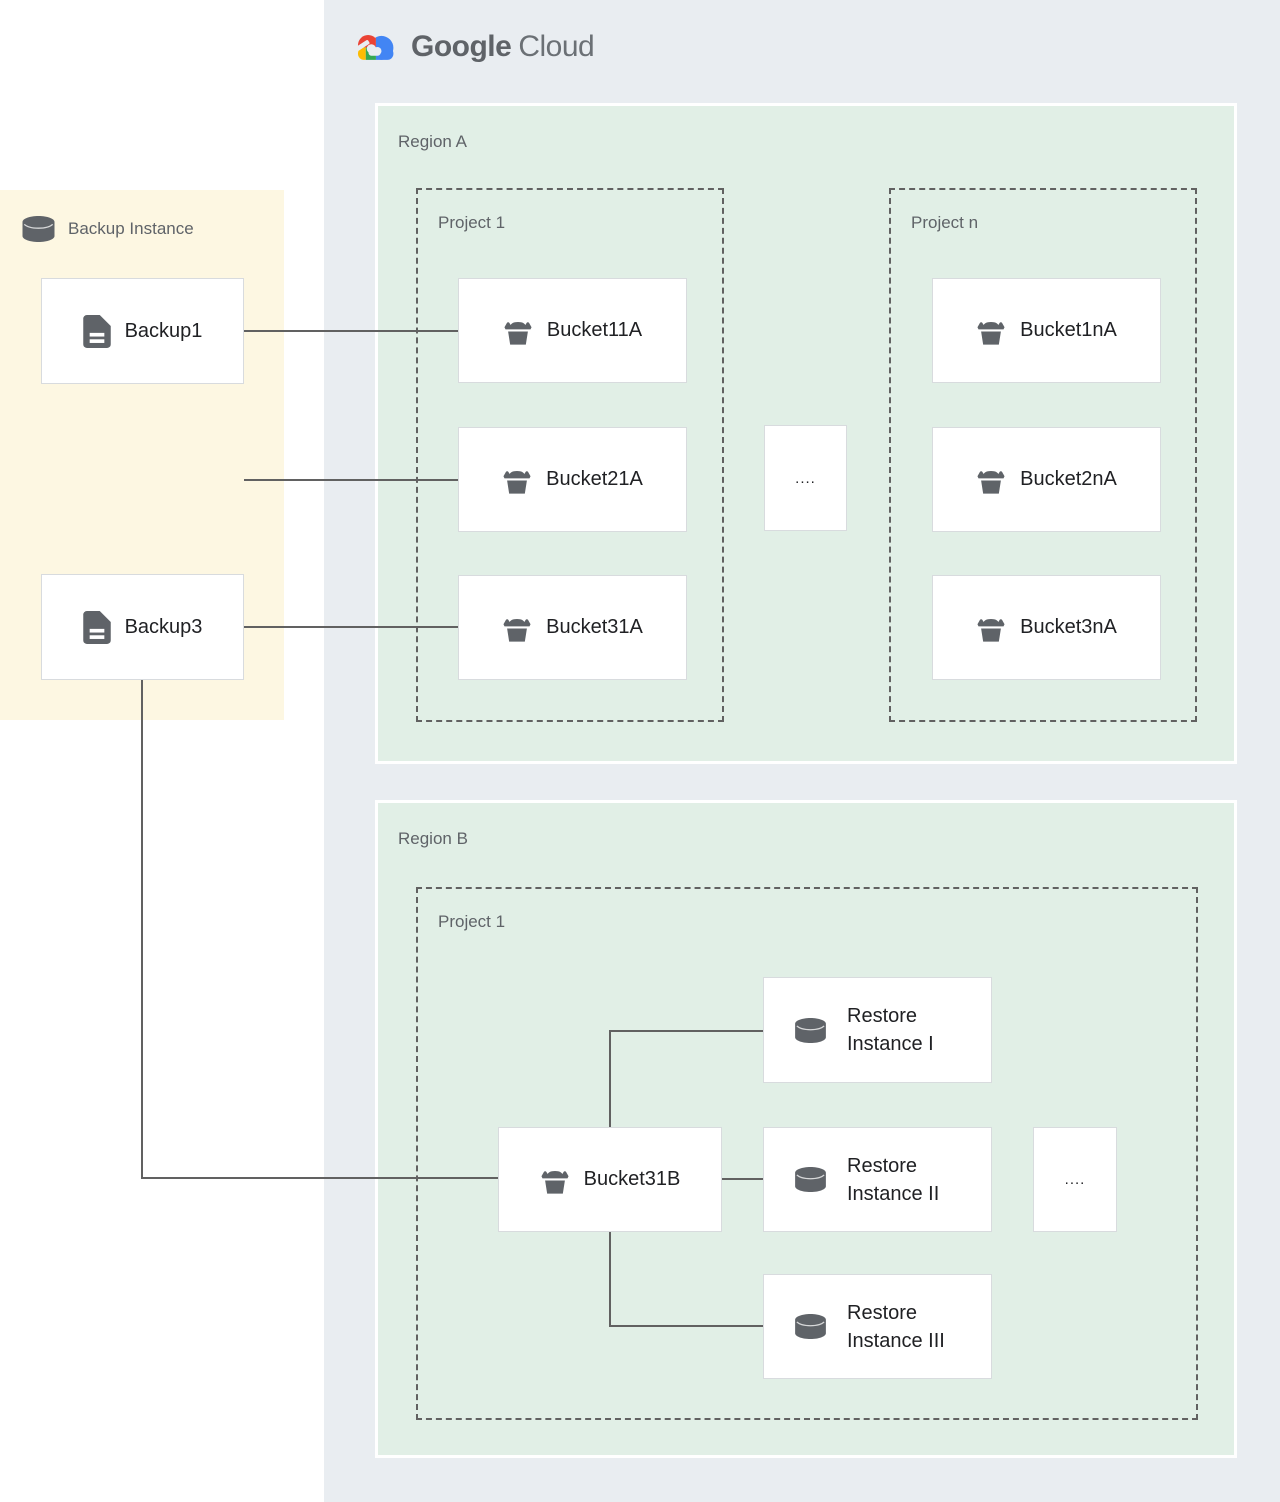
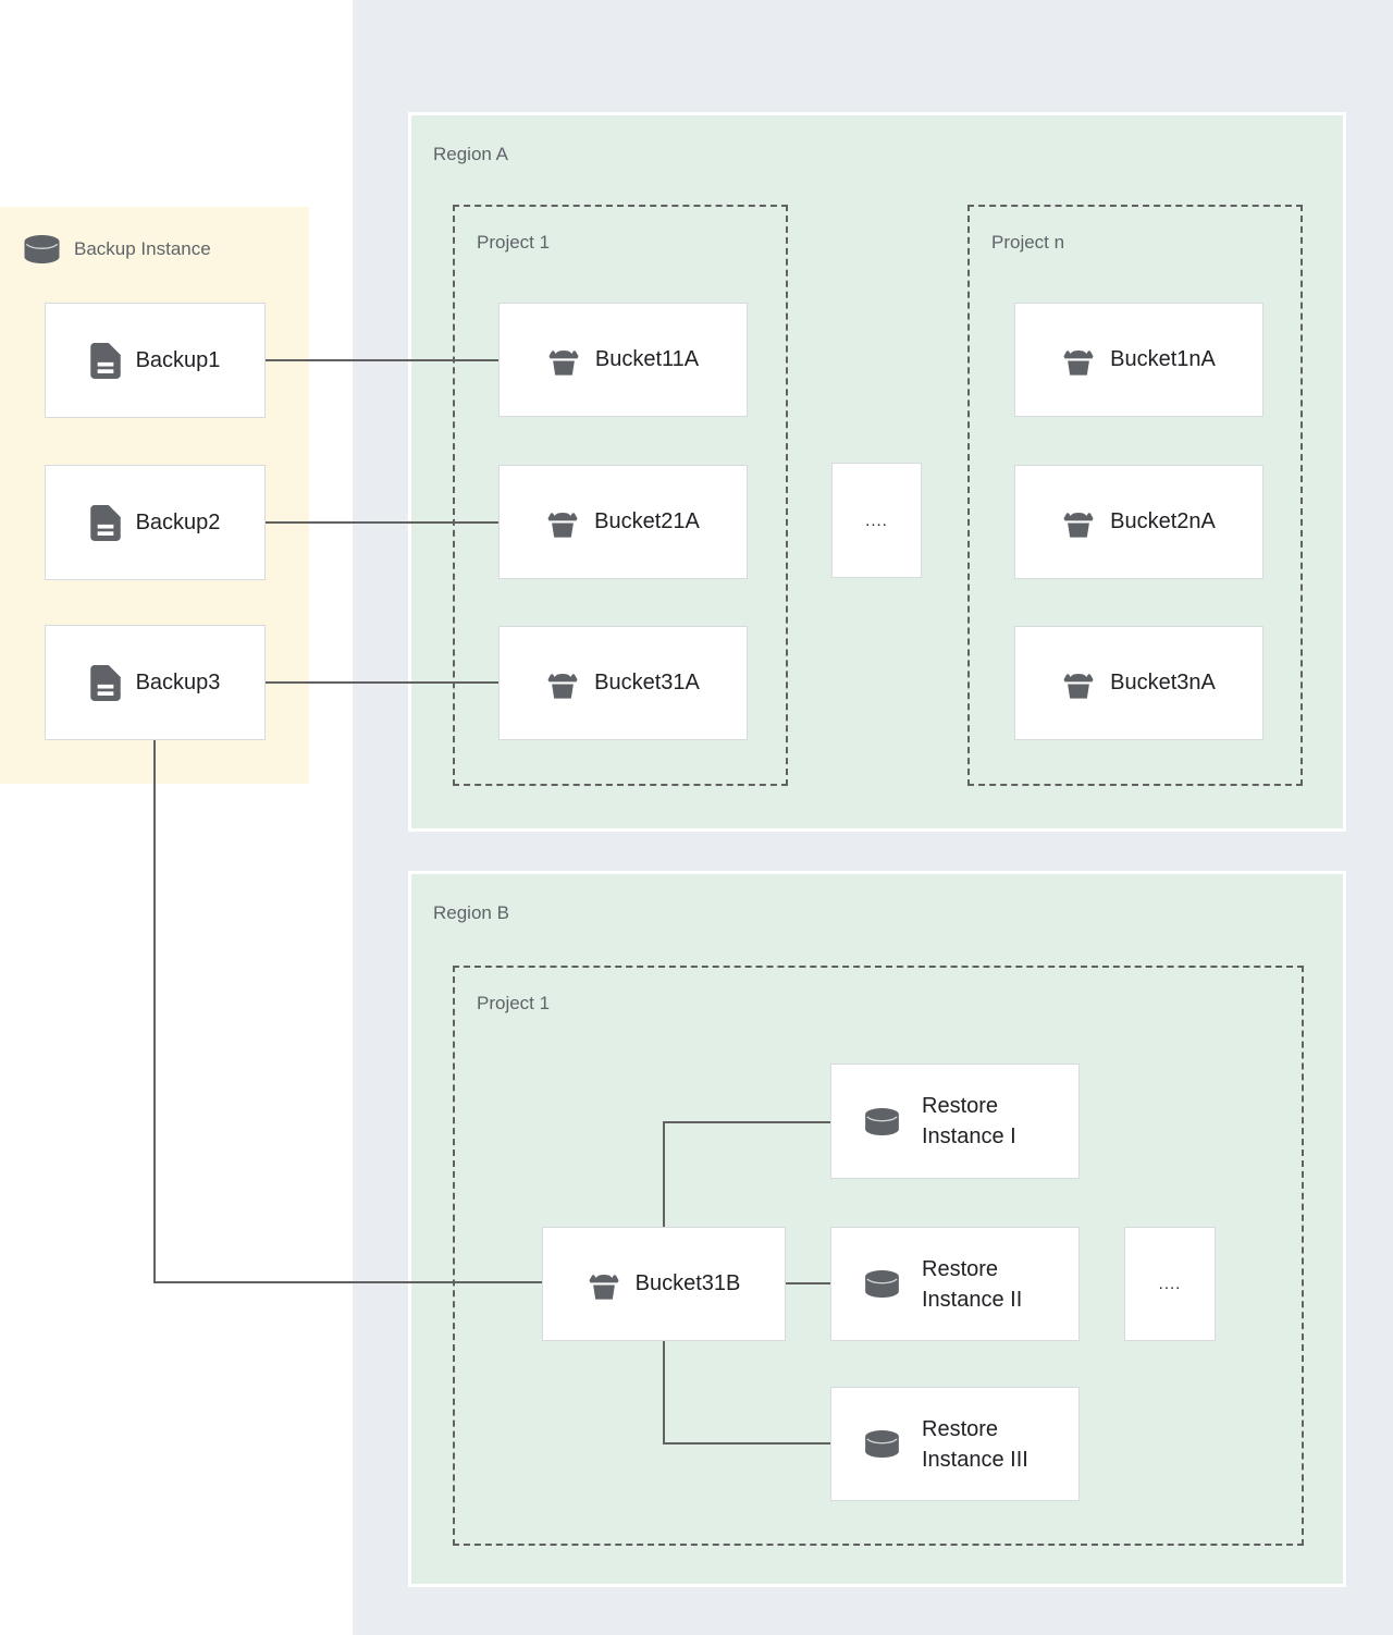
- Google Cloud
  Backup Instance
  Region A
  Project 1
  Project n
  Region B
  Project 1
  Backup1
+ Backup2
  Backup3
  Bucket11A
  Bucket21A
  Bucket31A
  ....
  Bucket1nA
  Bucket2nA
  Bucket3nA
  Bucket31B
  Restore Instance I
  Restore Instance II
  Restore Instance III
  ....
